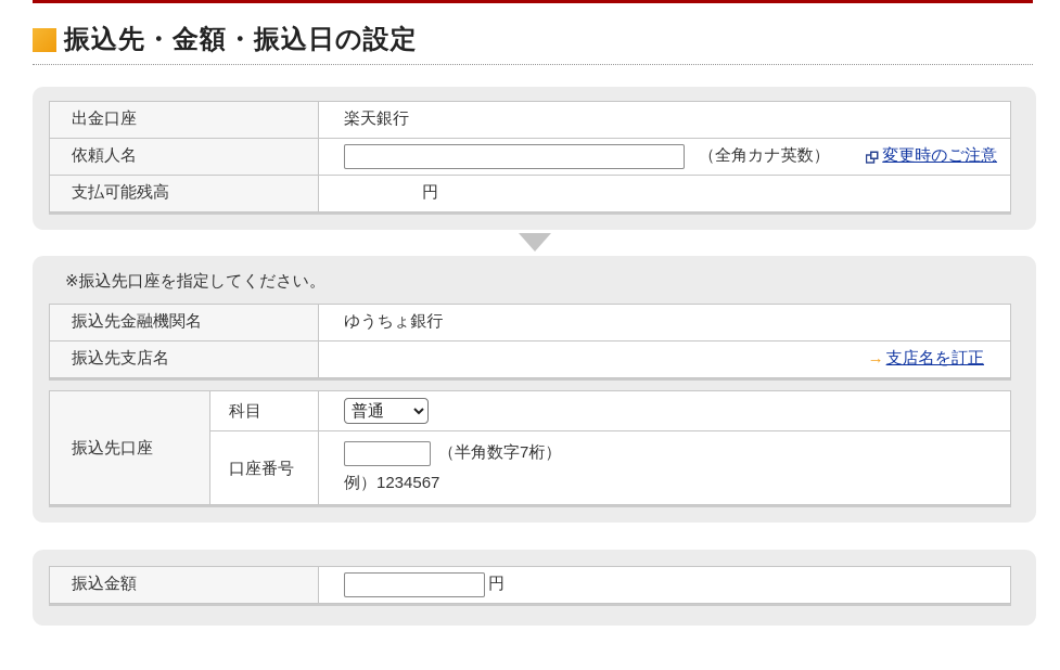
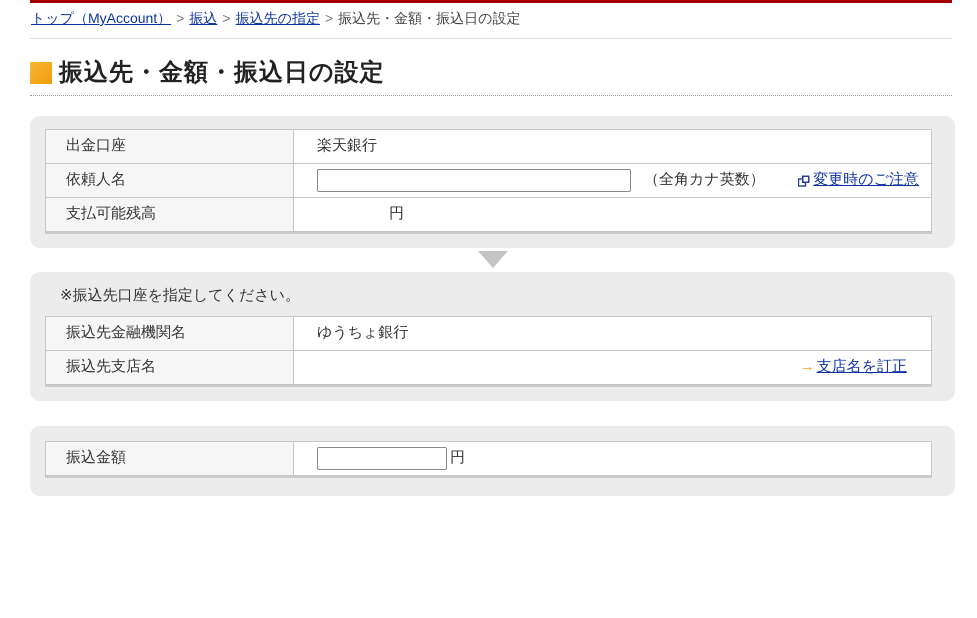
+ トップ（MyAccount） > 振込 > 振込先の指定 > 振込先・金額・振込日の設定
  振込先・金額・振込日の設定
  出金口座	楽天銀行
  依頼人名	（全角カナ英数） 変更時のご注意
  支払可能残高	円
  ※振込先口座を指定してください。
  振込先金融機関名	ゆうちょ銀行
  振込先支店名	→支店名を訂正
- 振込先口座	科目	普通
- 口座番号	（半角数字7桁） 例）1234567
  振込金額	円
